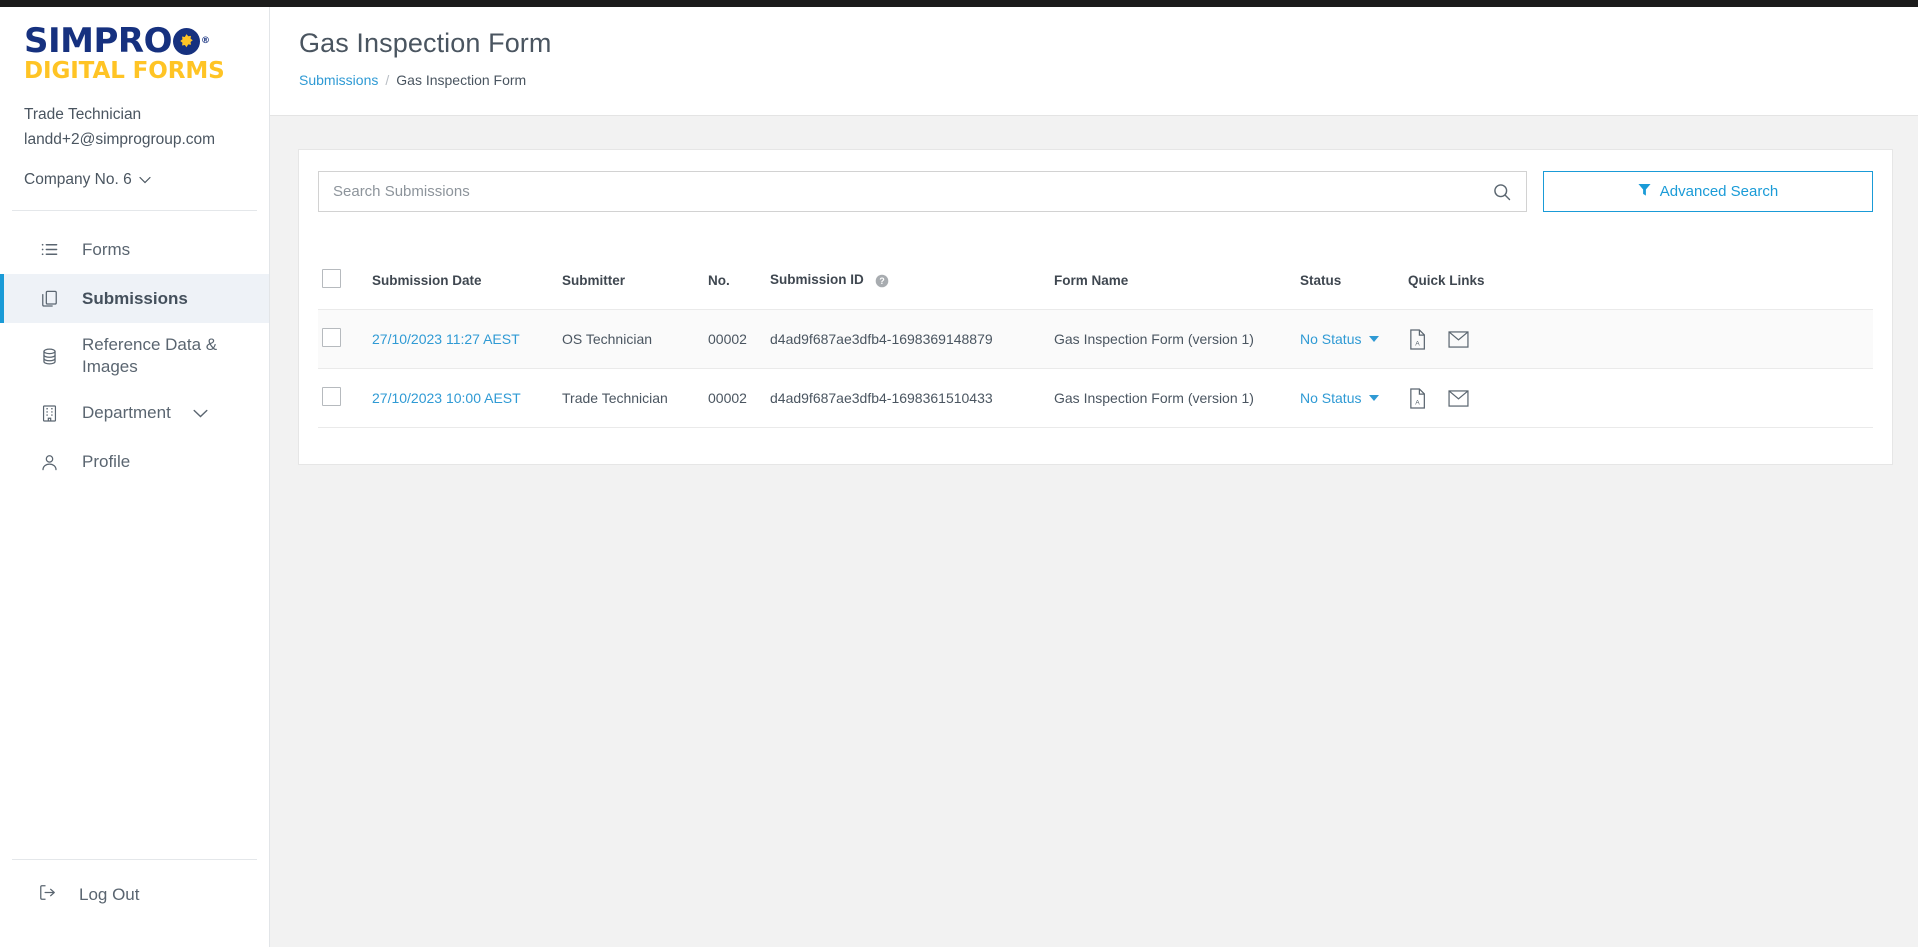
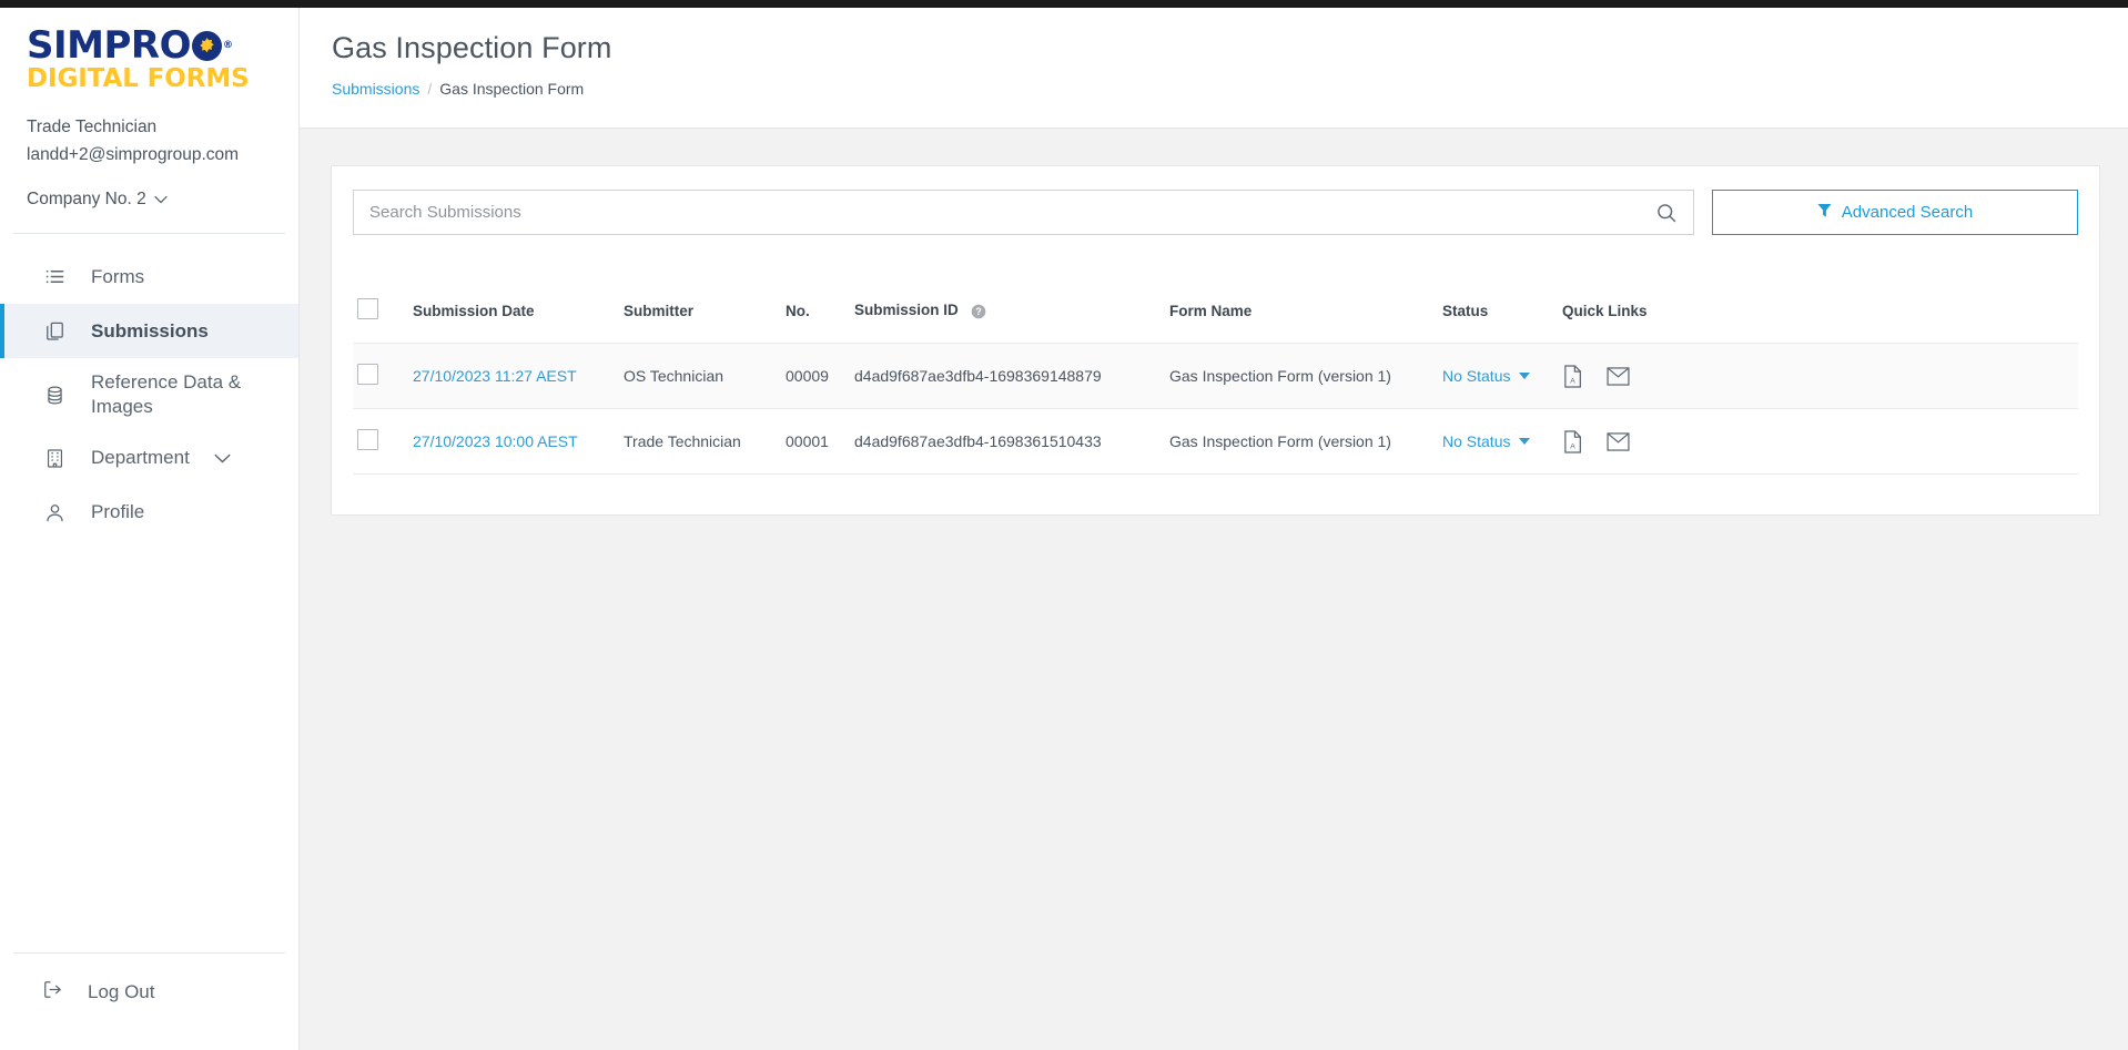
  SIMPRO
  ®
  DIGITAL FORMS
  Trade Technician
  landd+2@simprogroup.com
- Company No. 6
+ Company No. 2
  Forms
  Submissions
  Reference Data & Images
  Department
  Profile
  Log Out
  Gas Inspection Form
  Submissions
  /
  Gas Inspection Form
  Search Submissions
  Advanced Search
  	Submission Date	Submitter	No.	Submission ID ?	Form Name	Status	Quick Links
- 	27/10/2023 11:27 AEST	OS Technician	00002	d4ad9f687ae3dfb4-1698369148879	Gas Inspection Form (version 1)	No Status
+ 	27/10/2023 11:27 AEST	OS Technician	00009	d4ad9f687ae3dfb4-1698369148879	Gas Inspection Form (version 1)	No Status
- 	27/10/2023 10:00 AEST	Trade Technician	00002	d4ad9f687ae3dfb4-1698361510433	Gas Inspection Form (version 1)	No Status
+ 	27/10/2023 10:00 AEST	Trade Technician	00001	d4ad9f687ae3dfb4-1698361510433	Gas Inspection Form (version 1)	No Status
